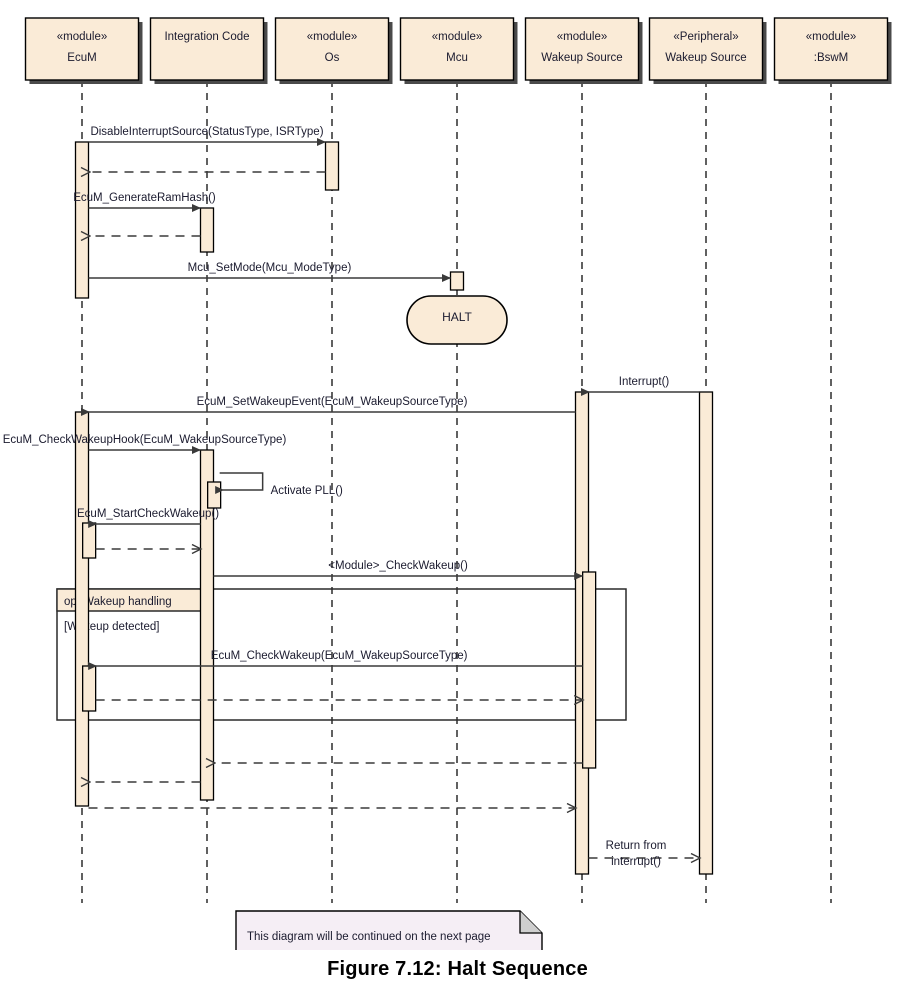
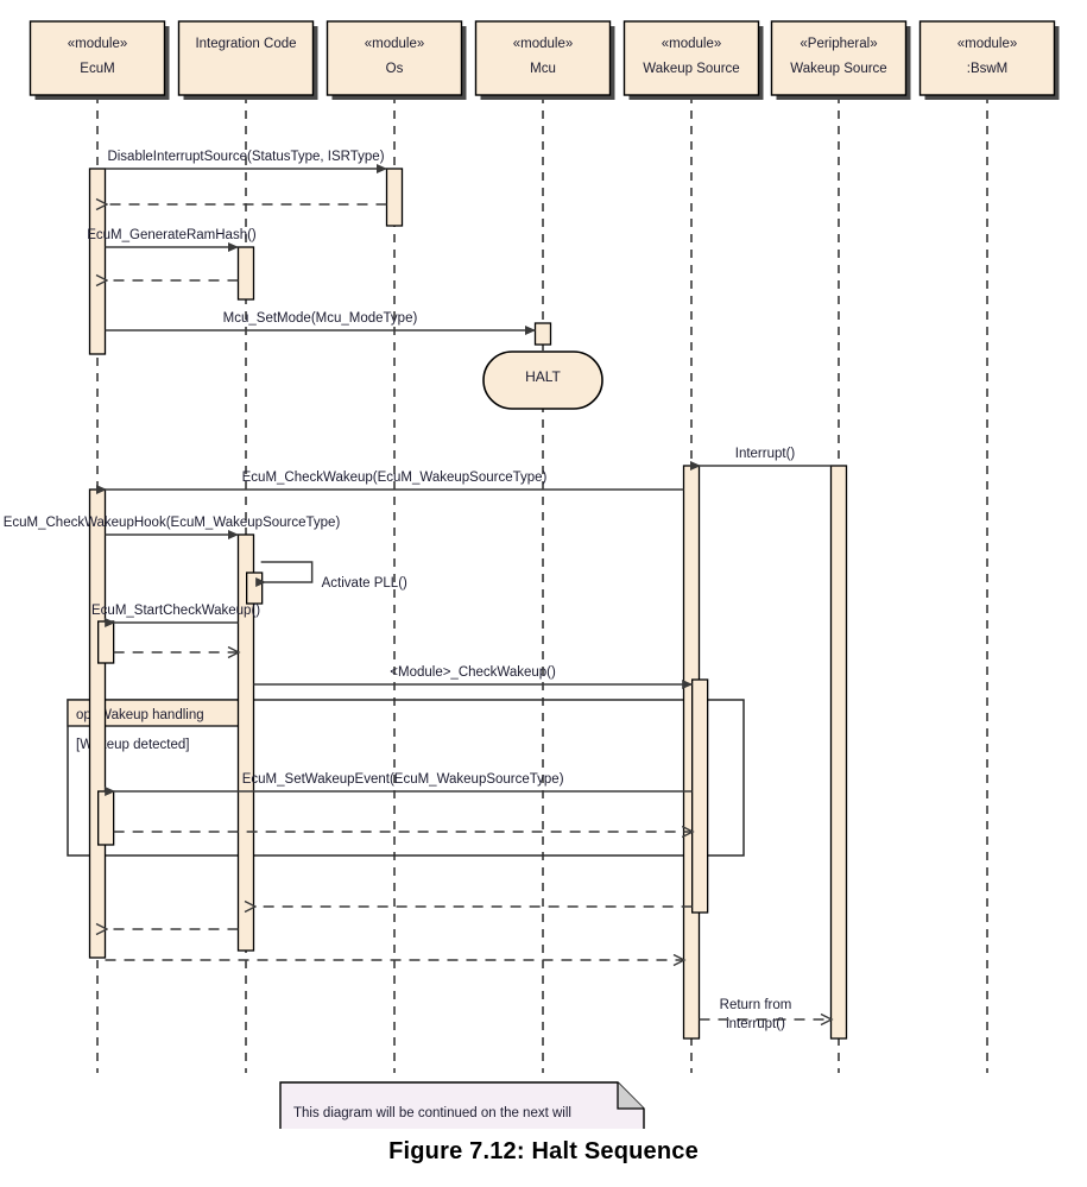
  «module»
  EcuM
  Integration Code
  «module»
  Os
  «module»
  Mcu
  «module»
  Wakeup Source
  «Peripheral»
  Wakeup Source
  «module»
  :BswM
  opakeup handling
  [Weup detected]
  HALT
  DisableInterruptSource(StatusType, ISRType)
  EcuM_GenerateRamHash()
  Mcu_SetMode(Mcu_ModeType)
  Interrupt()
- EcuM_SetWakeupEvent(EcuM_WakeupSourceType)
+ EcuM_CheckWakeup(EcuM_WakeupSourceType)
  EcuM_CheckWakeupHook(EcuM_WakeupSourceType)
  Activate PLL()
  EcuM_StartCheckWakeup()
  <Module>_CheckWakeup()
- EcuM_CheckWakeup(EcuM_WakeupSourceType)
+ EcuM_SetWakeupEvent(EcuM_WakeupSourceType)
  Return from
  interrupt()
- This diagram will be continued on the next page
+ This diagram will be continued on the next will
  Figure 7.12: Halt Sequence
